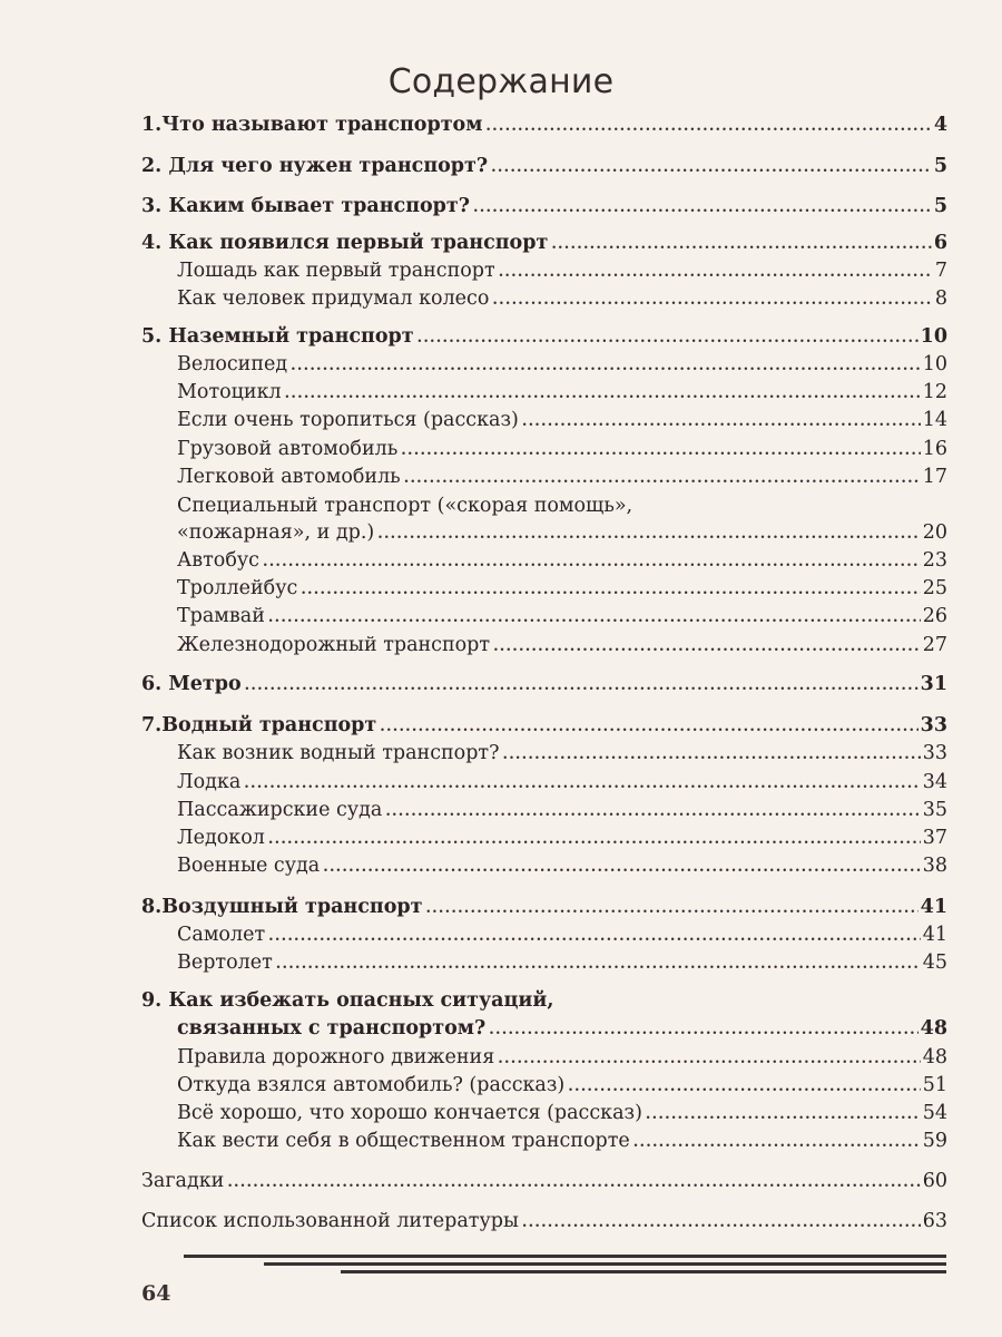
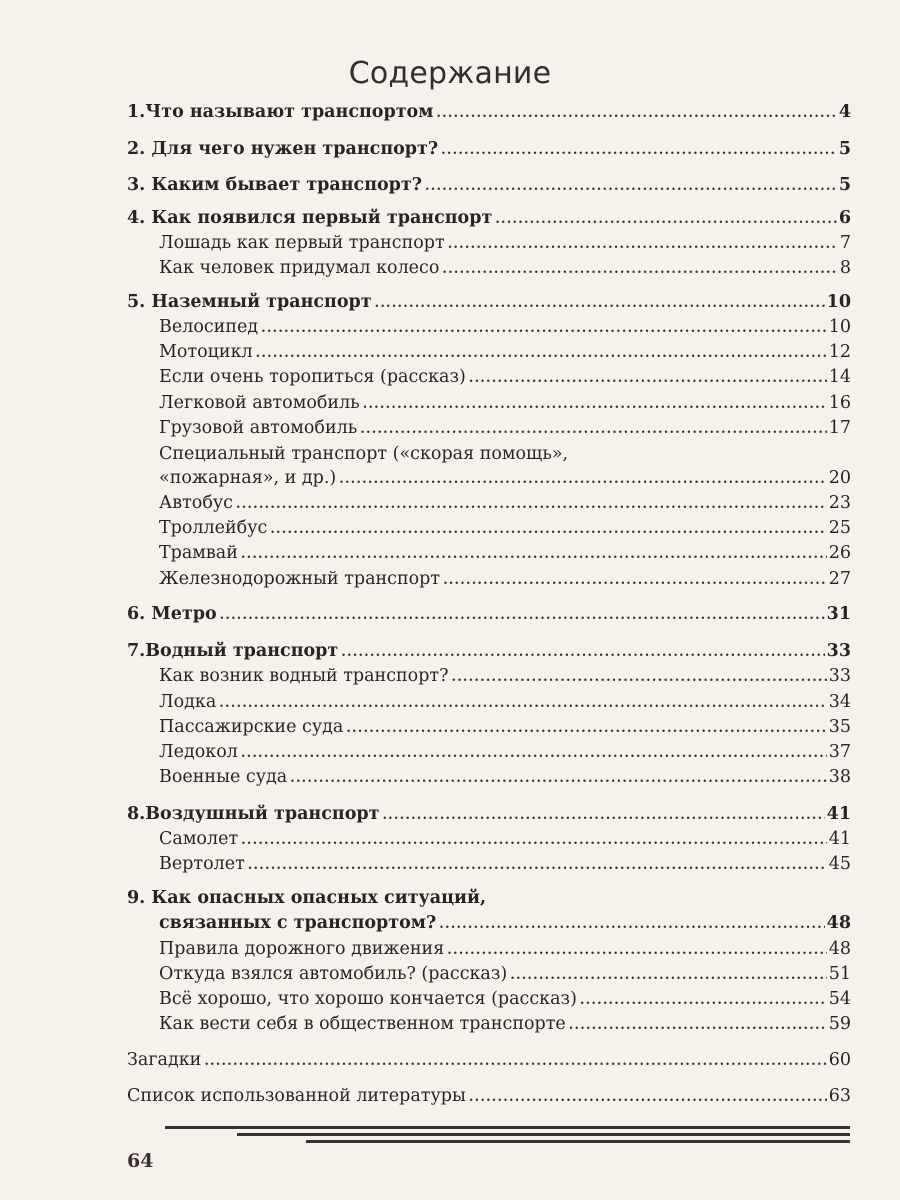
  Содержание
  1.Что называют транспортом
  4
  2. Для чего нужен транспорт?
  5
  3. Каким бывает транспорт?
  5
  4. Как появился первый транспорт
  6
  Лошадь как первый транспорт
  7
  Как человек придумал колесо
  8
  5. Наземный транспорт
  10
  Велосипед
  10
  Мотоцикл
  12
  Если очень торопиться (рассказ)
  14
- Грузовой автомобиль
+ Легковой автомобиль
  16
- Легковой автомобиль
+ Грузовой автомобиль
  17
  Специальный транспорт («скорая помощь»,
  «пожарная», и др.)
  20
  Автобус
  23
  Троллейбус
  25
  Трамвай
  26
  Железнодорожный транспорт
  27
  6. Метро
  31
  7.Водный транспорт
  33
  Как возник водный транспорт?
  33
  Лодка
  34
  Пассажирские суда
  35
  Ледокол
  37
  Военные суда
  38
  8.Воздушный транспорт
  41
  Самолет
  41
  Вертолет
  45
- 9. Как избежать опасных ситуаций,
+ 9. Как опасных опасных ситуаций,
  связанных с транспортом?
  48
  Правила дорожного движения
  48
  Откуда взялся автомобиль? (рассказ)
  51
  Всё хорошо, что хорошо кончается (рассказ)
  54
  Как вести себя в общественном транспорте
  59
  Загадки
  60
  Список использованной литературы
  63
  64
